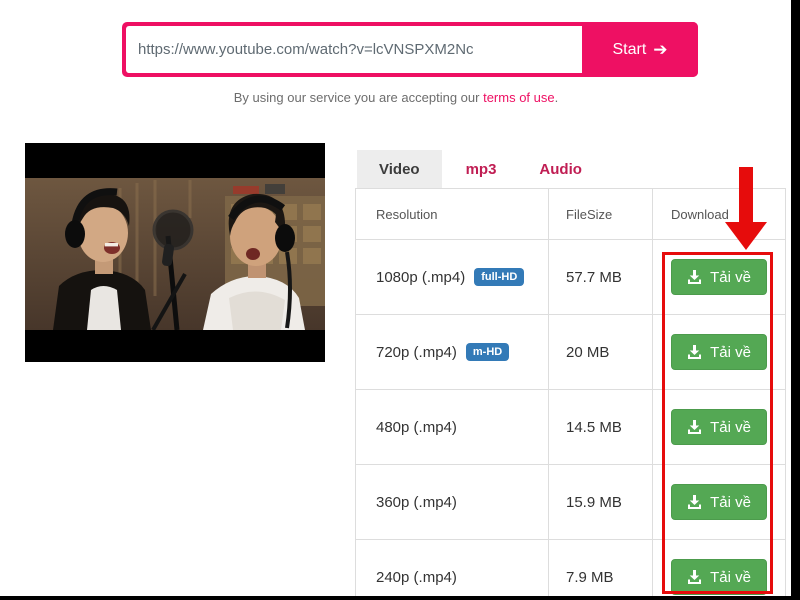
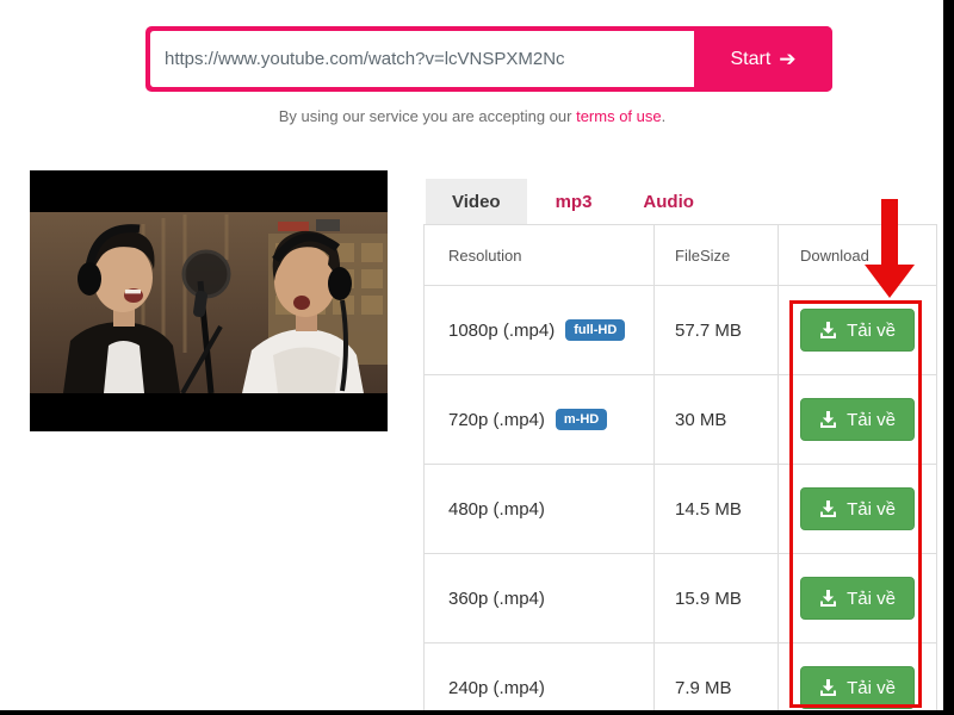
  https://www.youtube.com/watch?v=lcVNSPXM2Nc
  Start
  ➔
  By using our service you are accepting our terms of use.
  Video
  mp3
  Audio
  Resolution
  FileSize
  Download
  1080p (.mp4)
  full-HD
  57.7 MB
  Tải về
  720p (.mp4)
  m-HD
- 20 MB
+ 30 MB
  Tải về
  480p (.mp4)
  14.5 MB
  Tải về
  360p (.mp4)
  15.9 MB
  Tải về
  240p (.mp4)
  7.9 MB
  Tải về
